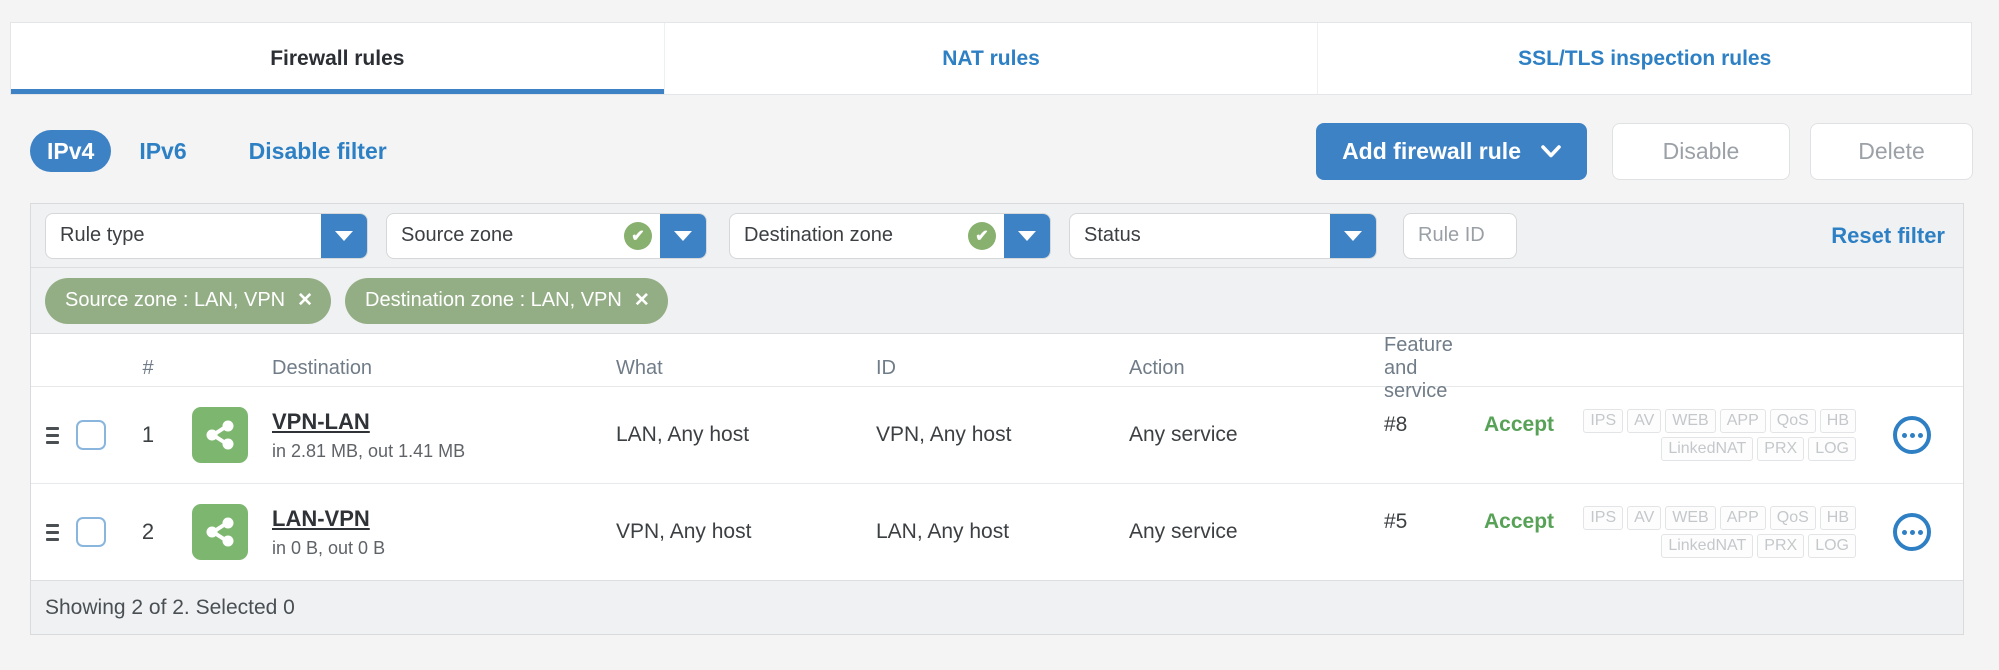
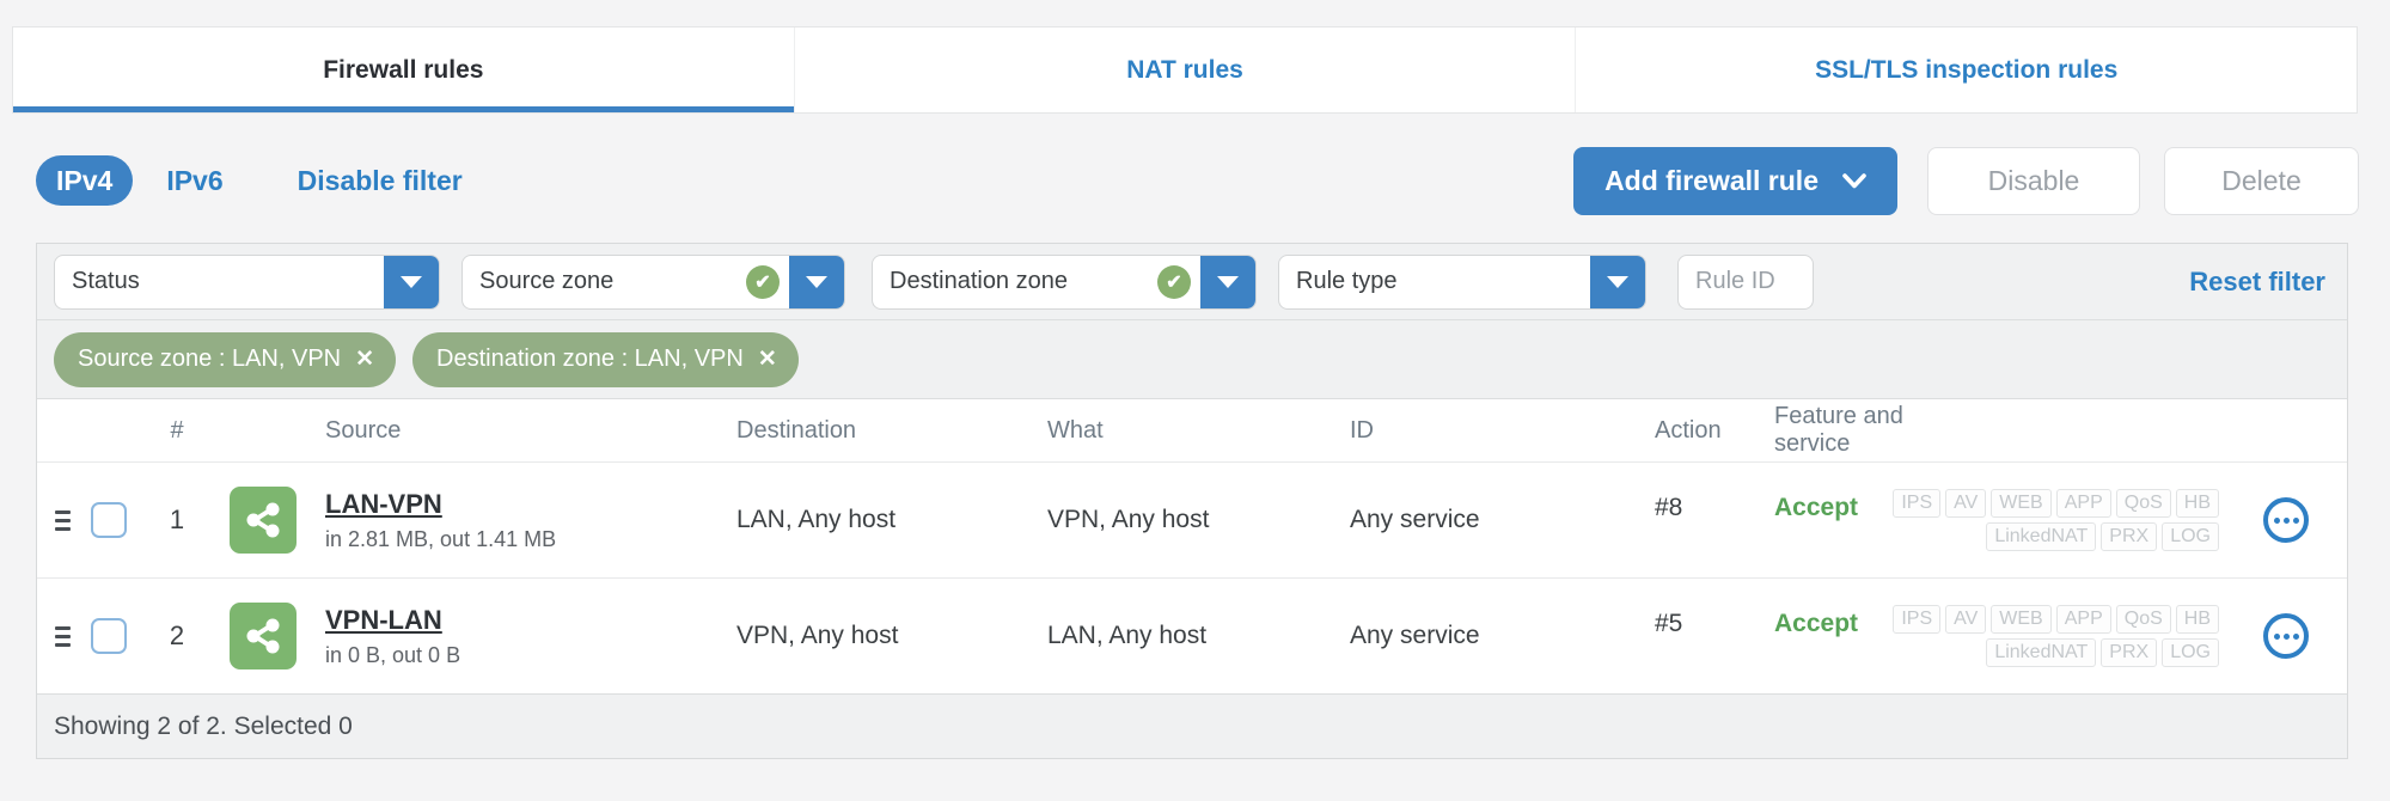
  Firewall rules
  NAT rules
  SSL/TLS inspection rules
  IPv4
  IPv6
  Disable filter
  Add firewall rule
  Disable
  Delete
- Rule type
+ Status
  Source zone
  ✔
  Destination zone
  ✔
- Status
+ Rule type
  Rule ID
  Reset filter
  Source zone : LAN, VPN
  ✕
  Destination zone : LAN, VPN
  ✕
  #
+ Source
  Destination
  What
  ID
  Action
  Feature and service
  1
- VPN-LAN
+ LAN-VPN
  in 2.81 MB, out 1.41 MB
  LAN, Any host
  VPN, Any host
  Any service
  #8
  Accept
  IPS
  AV
  WEB
  APP
  QoS
  HB
  LinkedNAT
  PRX
  LOG
  2
- LAN-VPN
+ VPN-LAN
  in 0 B, out 0 B
  VPN, Any host
  LAN, Any host
  Any service
  #5
  Accept
  IPS
  AV
  WEB
  APP
  QoS
  HB
  LinkedNAT
  PRX
  LOG
  Showing 2 of 2. Selected 0
